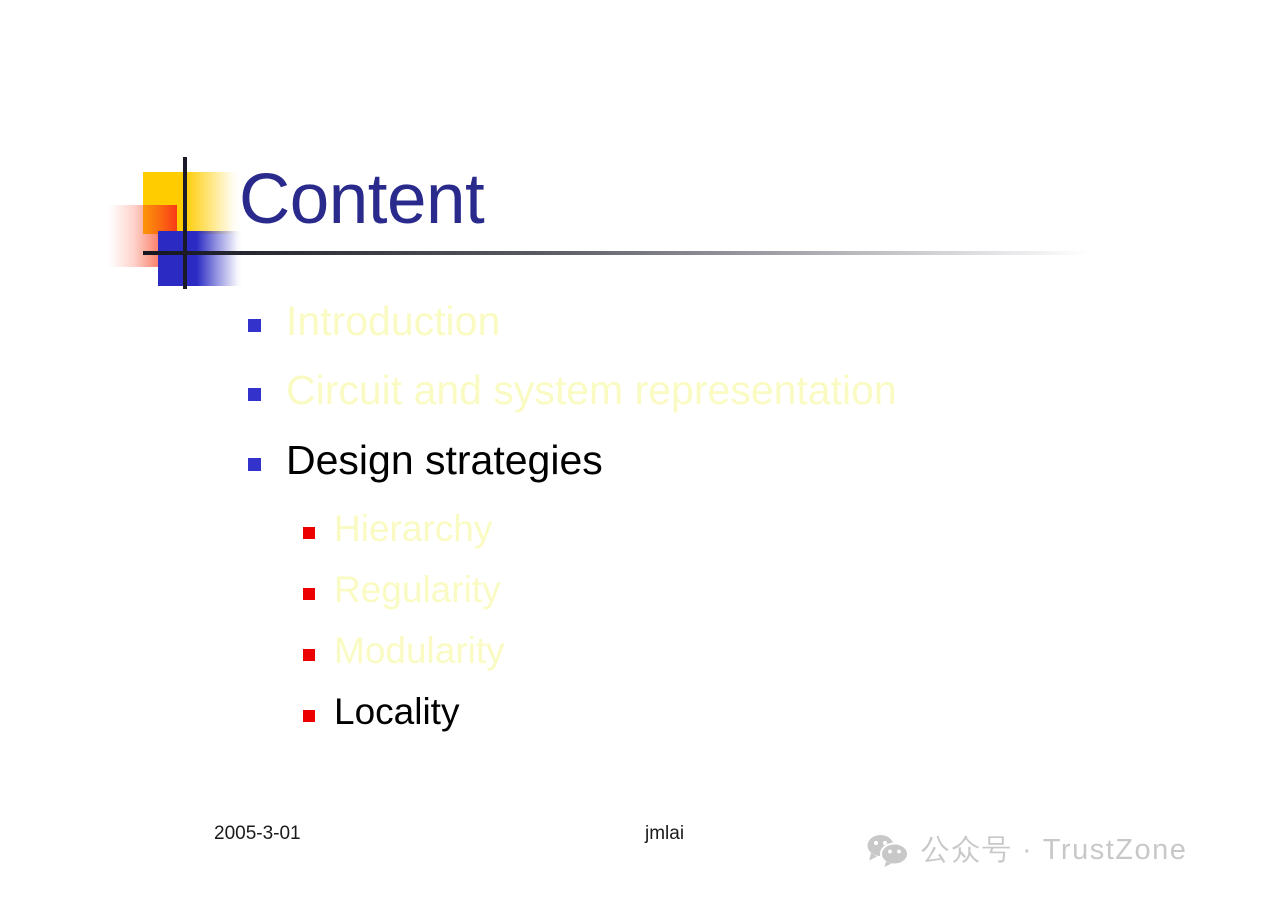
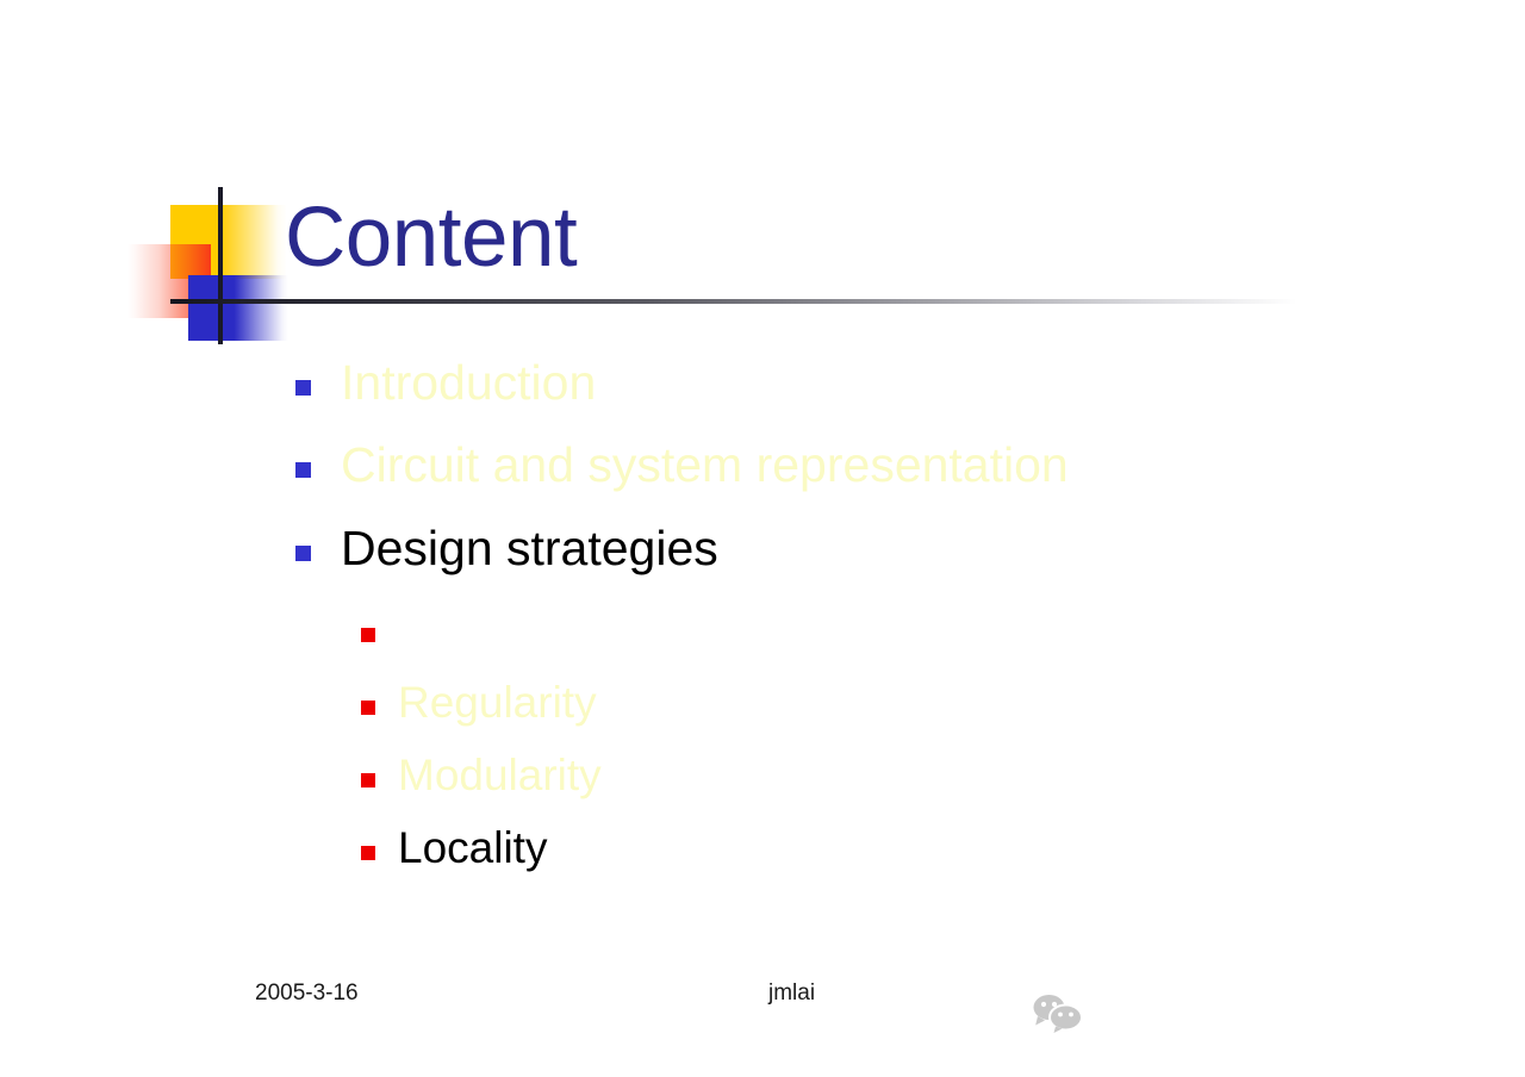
  Content
  Introduction
  Circuit and system representation
  Design strategies
- Hierarchy
  Regularity
  Modularity
  Locality
- 2005-3-01
+ 2005-3-16
  jmlai
- 公众号 · TrustZone
